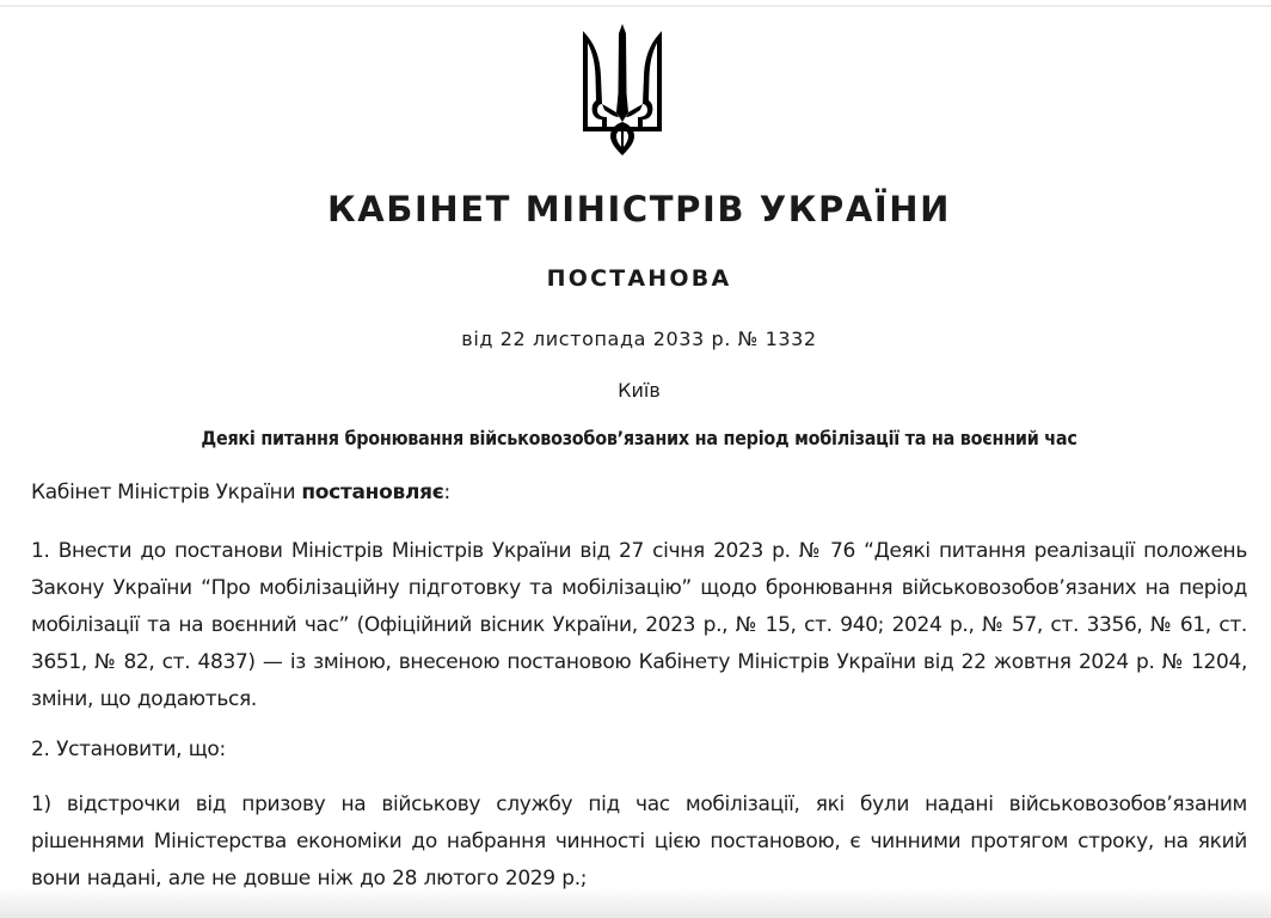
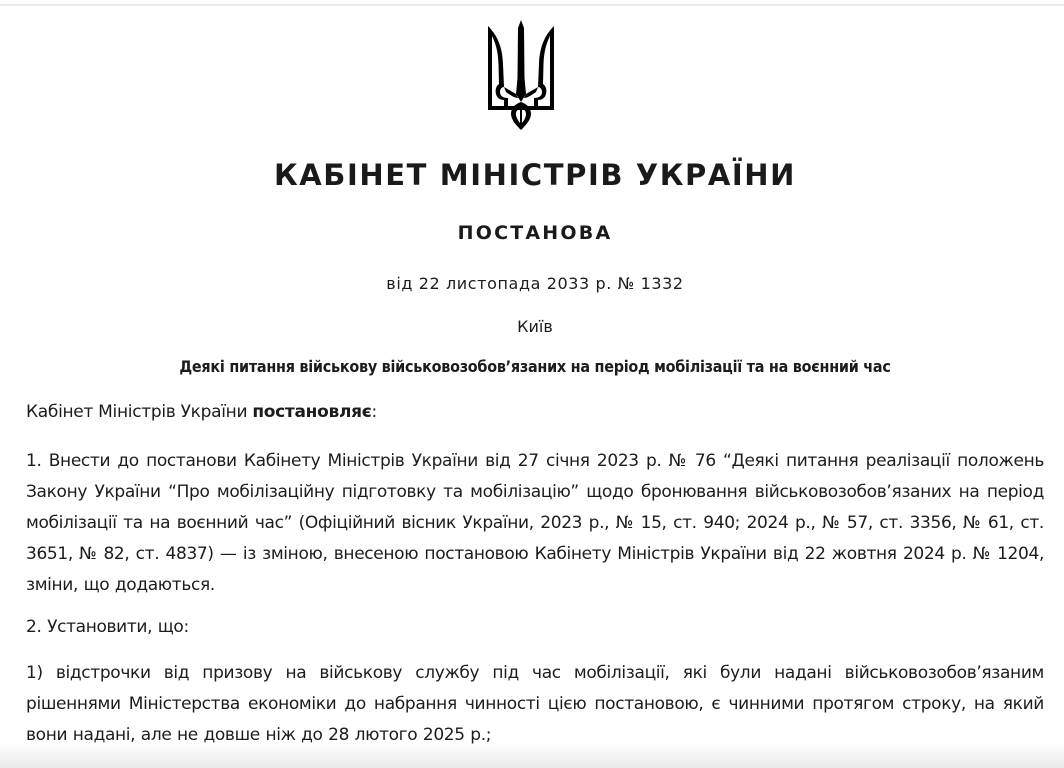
  КАБІНЕТ МІНІСТРІВ УКРАЇНИ
  ПОСТАНОВА
  від 22 листопада 2033 р. № 1332
  Київ
- Деякі питання бронювання військовозобов’язаних на період мобілізації та на воєнний час
+ Деякі питання військову військовозобов’язаних на період мобілізації та на воєнний час
  Кабінет Міністрів України постановляє:
- 1. Внести до постанови Міністрів Міністрів України від 27 січня 2023 р. № 76 “Деякі питання реалізації положень Закону України “Про мобілізаційну підготовку та мобілізацію” щодо бронювання військовозобов’язаних на період мобілізації та на воєнний час” (Офіційний вісник України, 2023 р., № 15, ст. 940; 2024 р., № 57, ст. 3356, № 61, ст. 3651, № 82, ст. 4837) — із зміною, внесеною постановою Кабінету Міністрів України від 22 жовтня 2024 р. № 1204, зміни, що додаються.
+ 1. Внести до постанови Кабінету Міністрів України від 27 січня 2023 р. № 76 “Деякі питання реалізації положень Закону України “Про мобілізаційну підготовку та мобілізацію” щодо бронювання військовозобов’язаних на період мобілізації та на воєнний час” (Офіційний вісник України, 2023 р., № 15, ст. 940; 2024 р., № 57, ст. 3356, № 61, ст. 3651, № 82, ст. 4837) — із зміною, внесеною постановою Кабінету Міністрів України від 22 жовтня 2024 р. № 1204, зміни, що додаються.
  2. Установити, що:
- 1) відстрочки від призову на військову службу під час мобілізації, які були надані військовозобов’язаним рішеннями Міністерства економіки до набрання чинності цією постановою, є чинними протягом строку, на який вони надані, але не довше ніж до 28 лютого 2029 р.;
+ 1) відстрочки від призову на військову службу під час мобілізації, які були надані військовозобов’язаним рішеннями Міністерства економіки до набрання чинності цією постановою, є чинними протягом строку, на який вони надані, але не довше ніж до 28 лютого 2025 р.;
